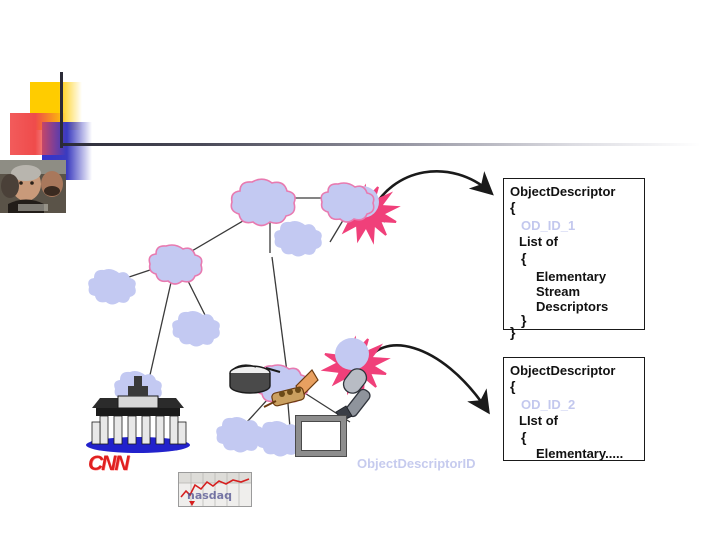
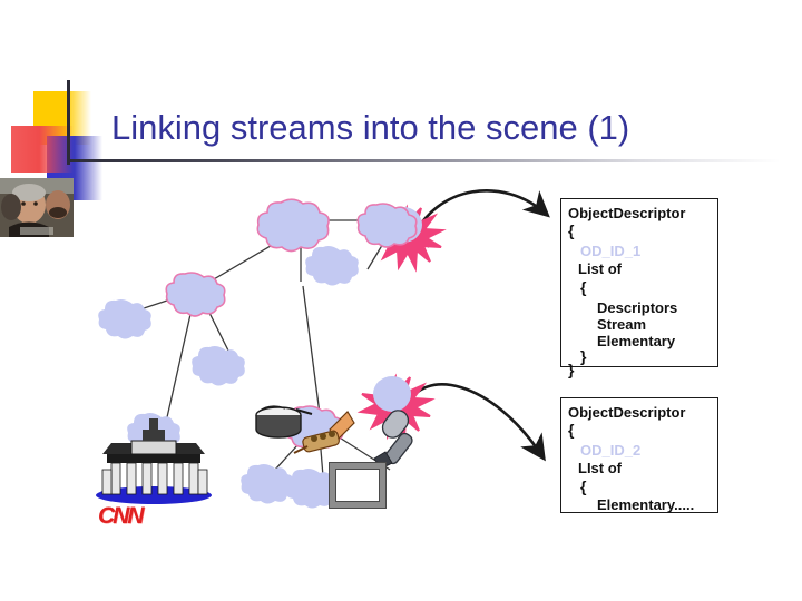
+ Linking streams into the scene (1)
  CNN
- nasdaq
- ObjectDescriptorID
  ObjectDescriptor
  {
  OD_ID_1
  List of
  {
- Elementary
+ Descriptors
  Stream
- Descriptors
+ Elementary
  }
  }
  ObjectDescriptor
  {
  OD_ID_2
  LIst of
  {
  Elementary.....
